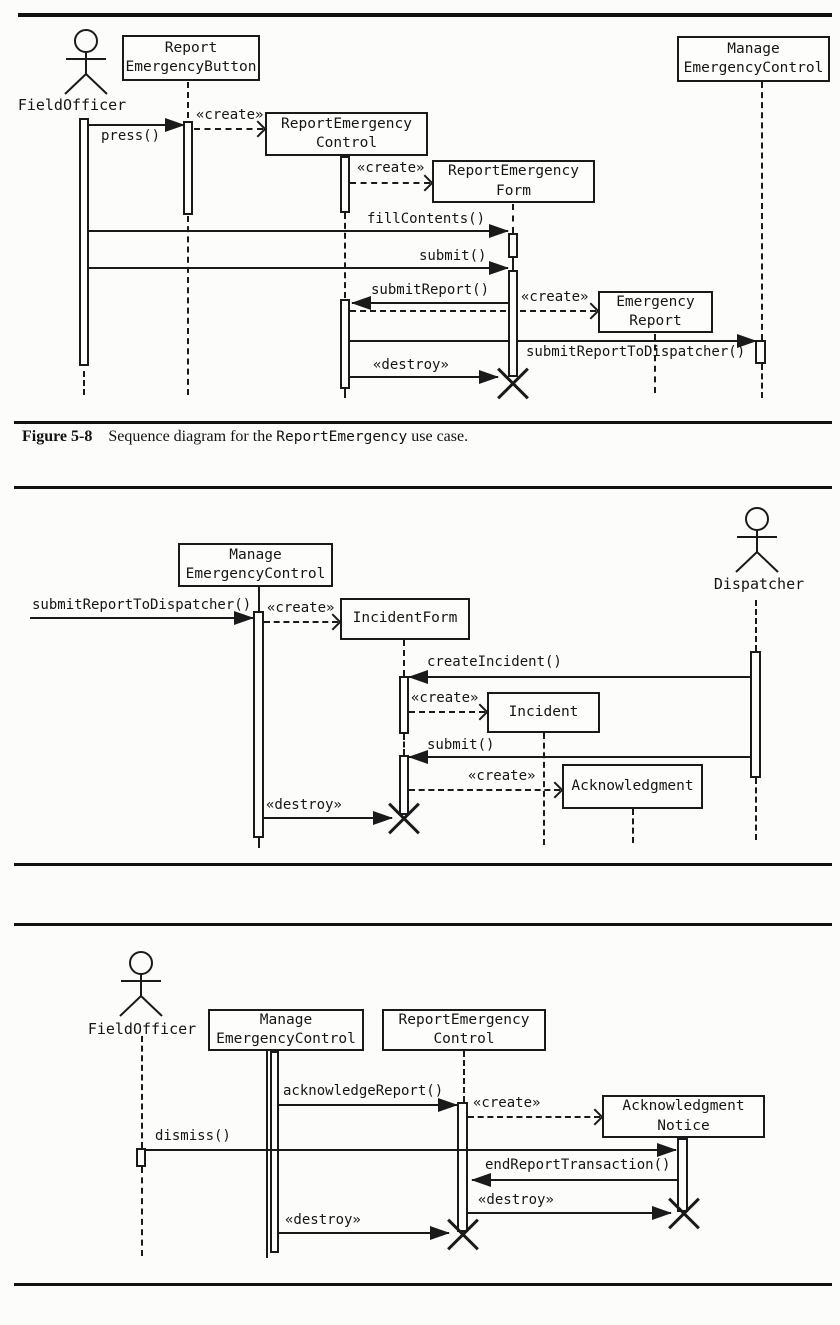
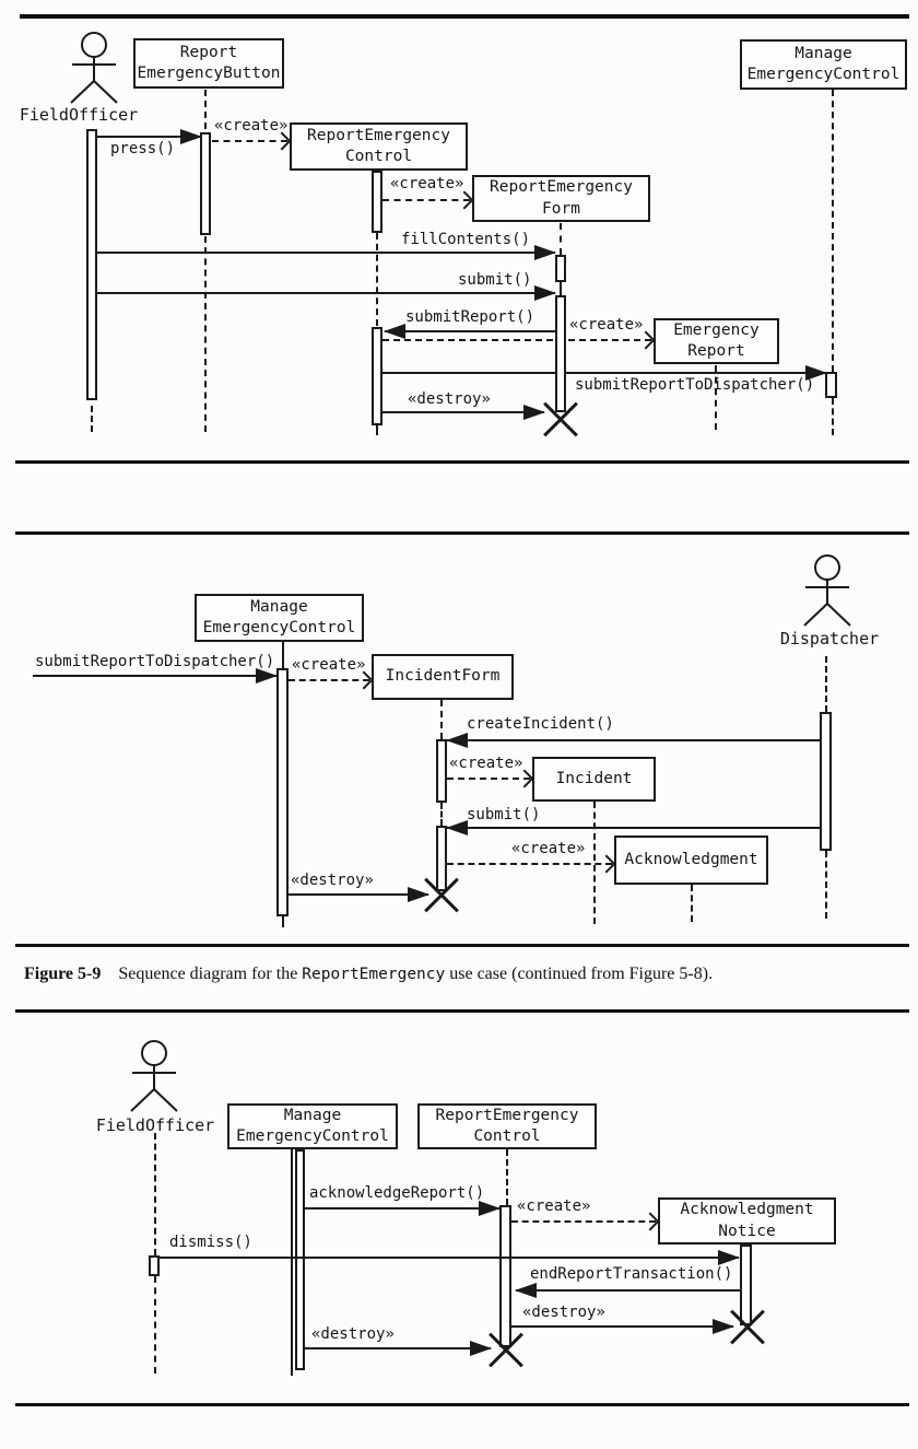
  FieldOfficer
  Report
  EmergencyButton
  Manage
  EmergencyControl
  ReportEmergency
  Control
  ReportEmergency
  Form
  Emergency
  Report
  press()
  «create»
  «create»
  fillContents()
  submit()
  submitReport()
  «create»
  submitReportToDispatcher()
  «destroy»
- Figure 5-8 Sequence diagram for the ReportEmergency use case.
  Dispatcher
  Manage
  EmergencyControl
  IncidentForm
  Incident
  Acknowledgment
  submitReportToDispatcher()
  «create»
  createIncident()
  «create»
  submit()
  «create»
  «destroy»
+ Figure 5-9 Sequence diagram for the ReportEmergency use case (continued from Figure 5-8).
  FieldOfficer
  Manage
  EmergencyControl
  ReportEmergency
  Control
  Acknowledgment
  Notice
  acknowledgeReport()
  «create»
  dismiss()
  endReportTransaction()
  «destroy»
  «destroy»
